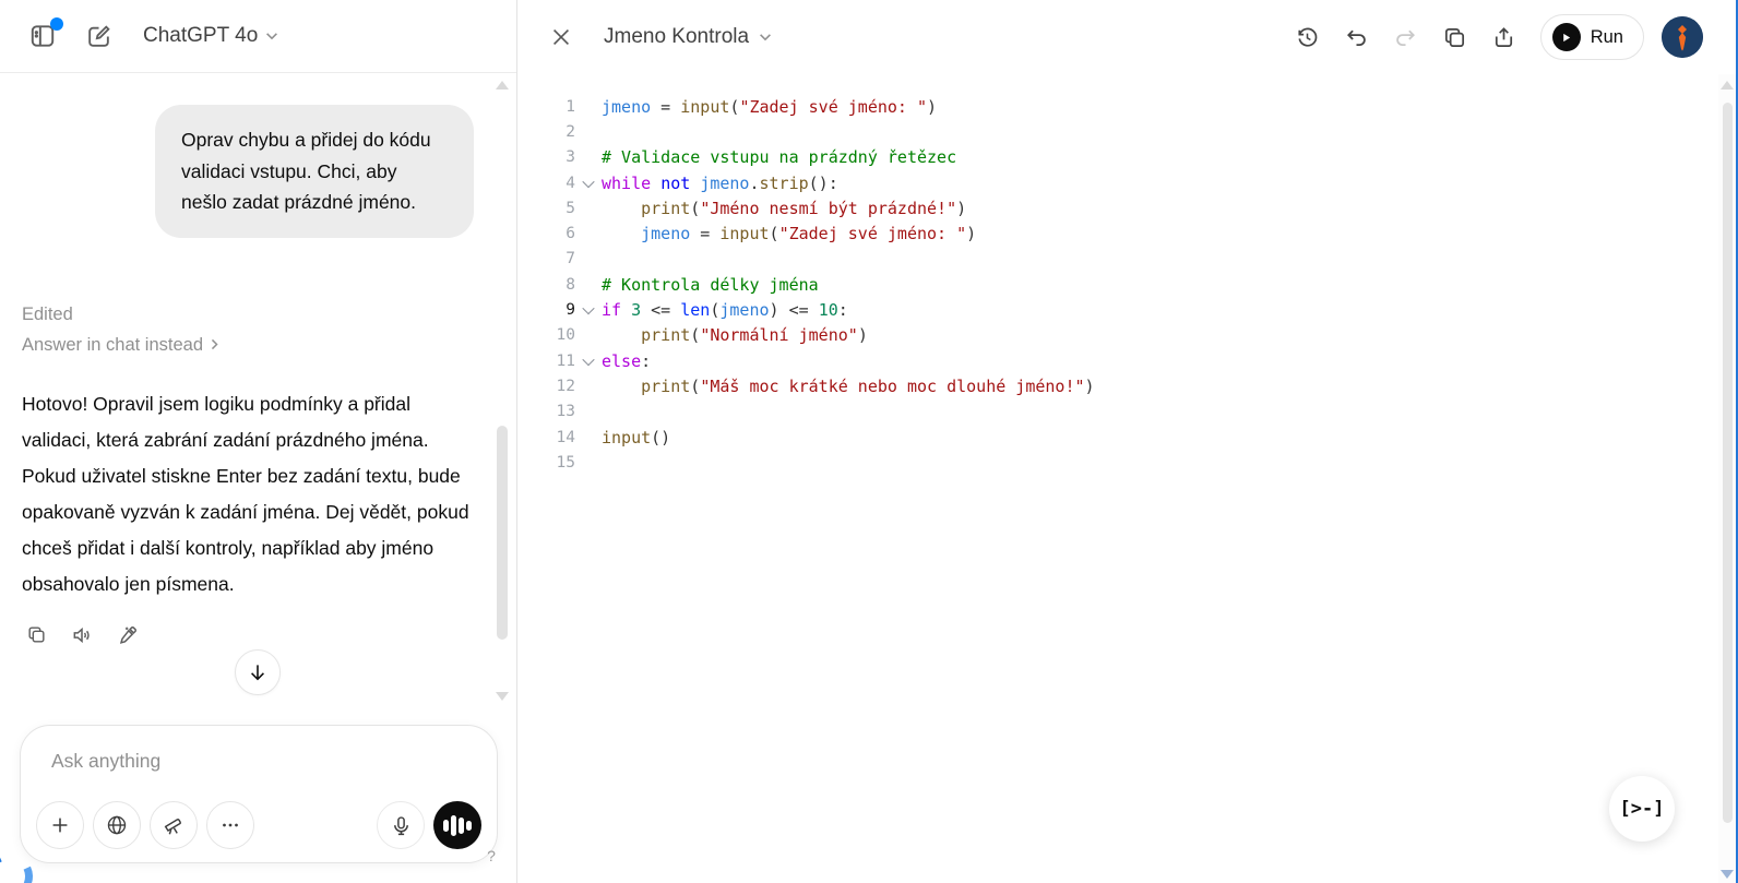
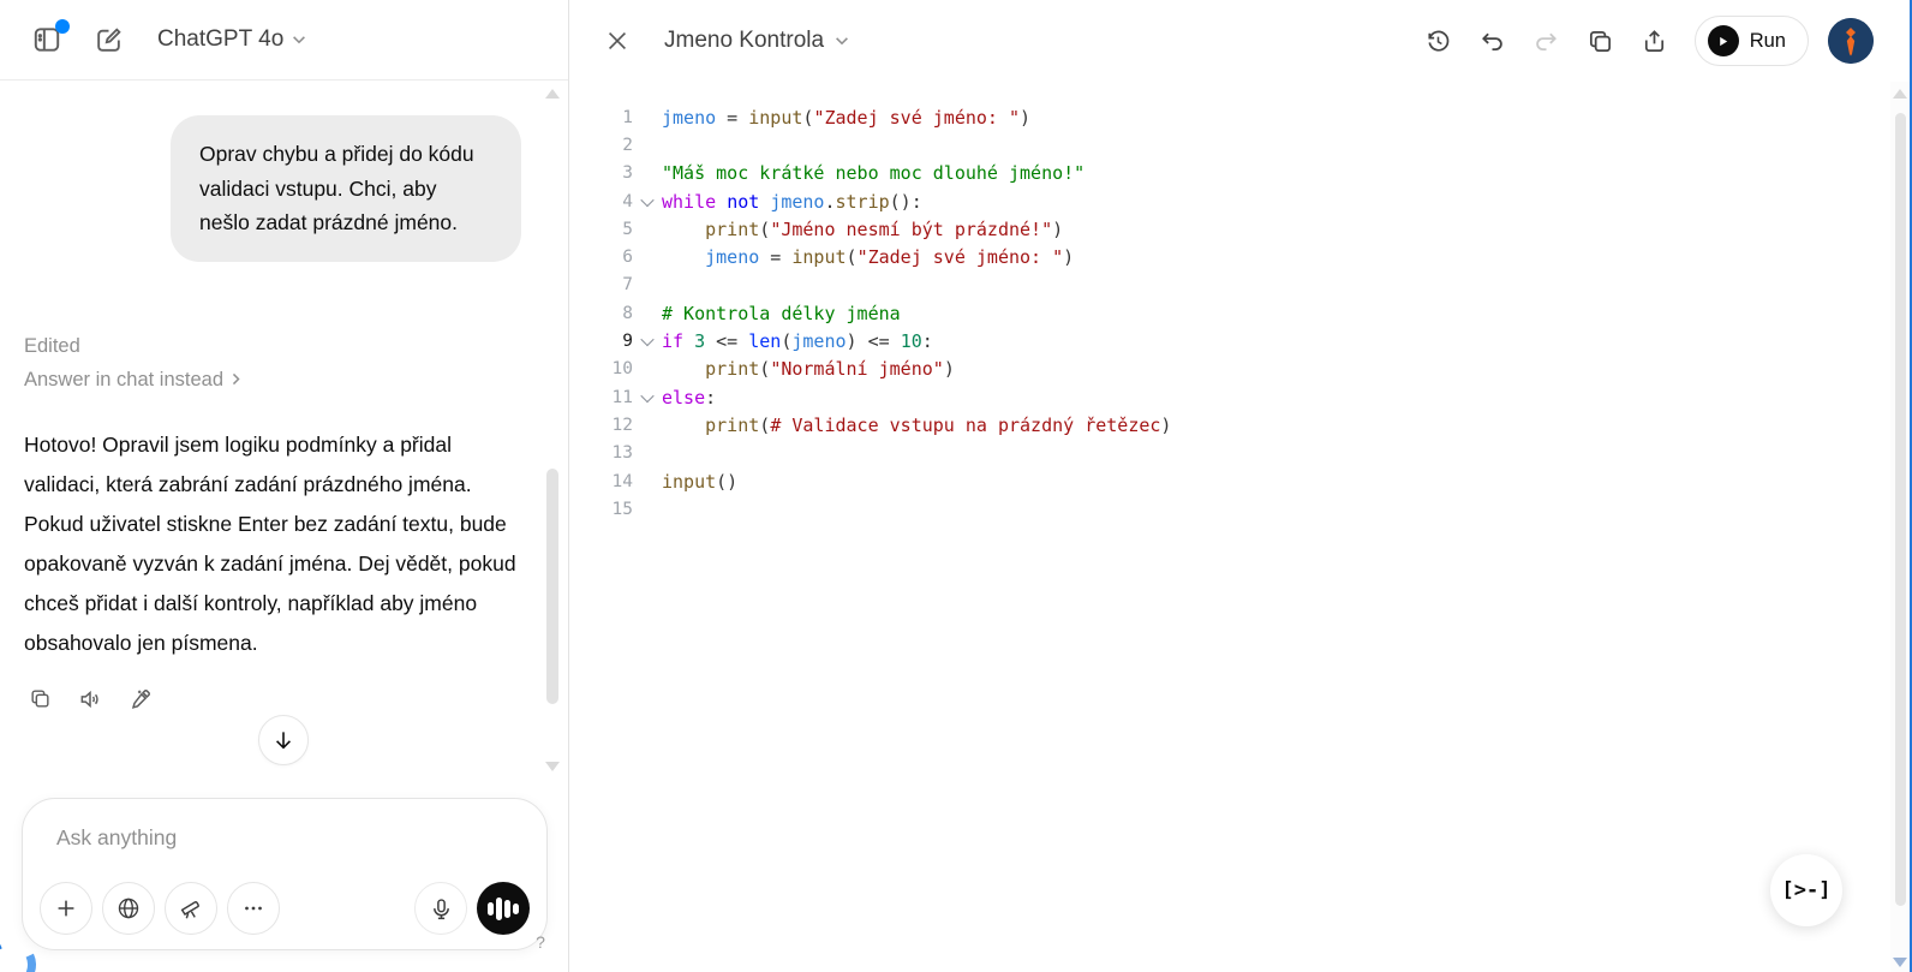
  ChatGPT 4o
  Oprav chybu a přidej do kódu validaci vstupu. Chci, aby nešlo zadat prázdné jméno.
  Edited
  Answer in chat instead
  Hotovo! Opravil jsem logiku podmínky a přidal validaci, která zabrání zadání prázdného jména. Pokud uživatel stiskne Enter bez zadání textu, bude opakovaně vyzván k zadání jména. Dej vědět, pokud chceš přidat i další kontroly, například aby jméno obsahovalo jen písmena.
  Ask anything
  ?
  Jmeno Kontrola
  Run
  1
  jmeno = input("Zadej své jméno: ")
  2
  3
- # Validace vstupu na prázdný řetězec
+ "Máš moc krátké nebo moc dlouhé jméno!"
  4
  while not jmeno.strip():
  5
  print("Jméno nesmí být prázdné!")
  6
  jmeno = input("Zadej své jméno: ")
  7
  8
  # Kontrola délky jména
  9
  if 3 <= len(jmeno) <= 10:
  10
  print("Normální jméno")
  11
  else:
  12
- print("Máš moc krátké nebo moc dlouhé jméno!")
+ print(# Validace vstupu na prázdný řetězec)
  13
  14
  input()
  15
  [>-]
